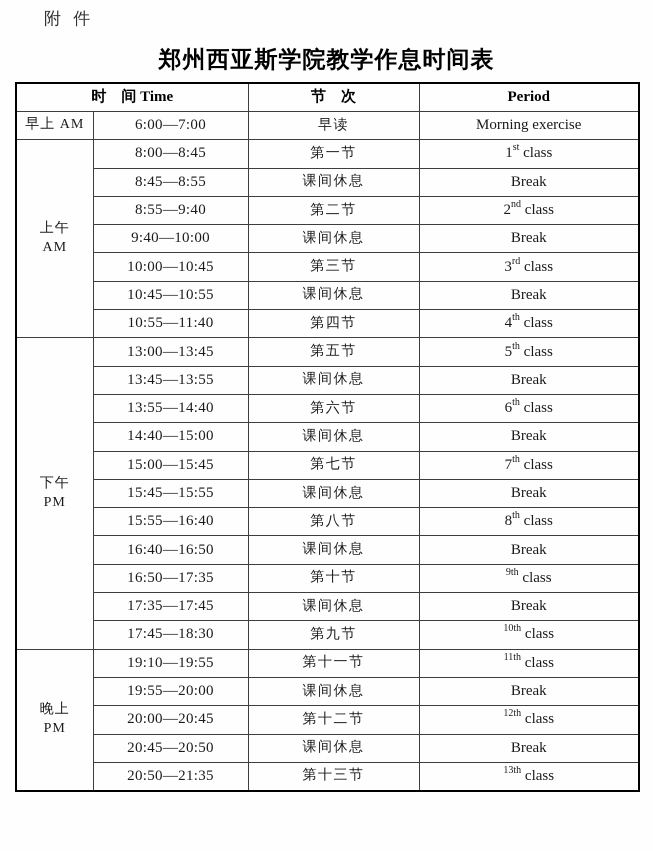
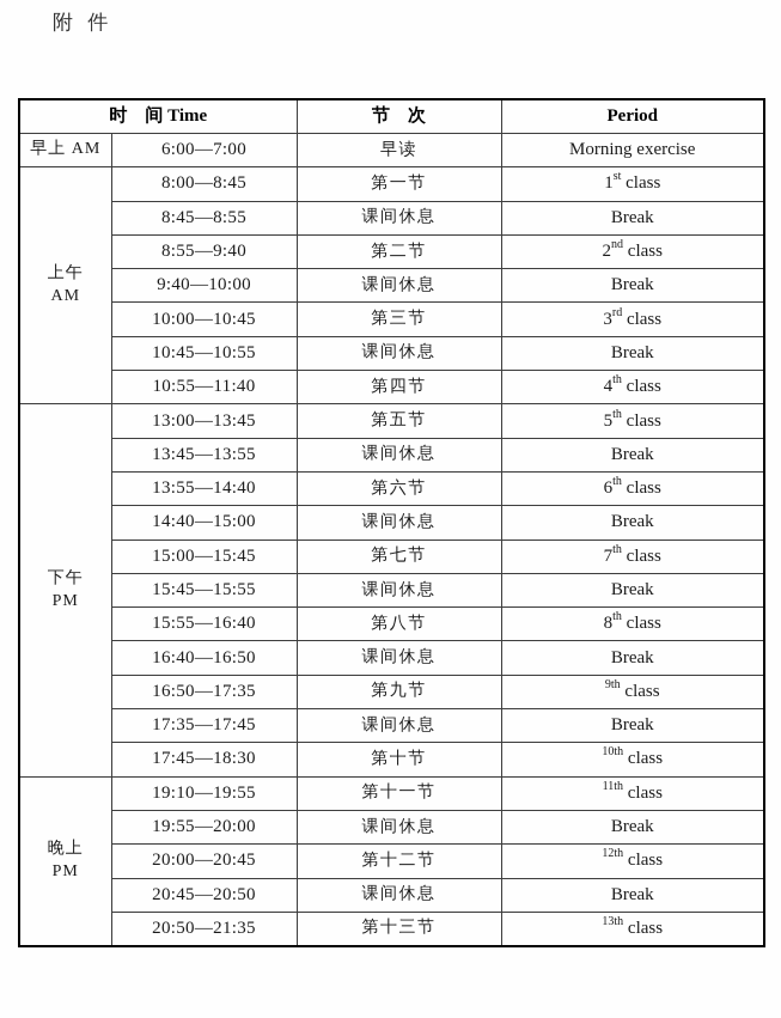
  附 件
- 郑州西亚斯学院教学作息时间表
  时 间 Time	节 次	Period
  早上 AM	6:00—7:00	早读	Morning exercise
  上午AM	8:00—8:45	第一节	1st class
  8:45—8:55	课间休息	Break
  8:55—9:40	第二节	2nd class
  9:40—10:00	课间休息	Break
  10:00—10:45	第三节	3rd class
  10:45—10:55	课间休息	Break
  10:55—11:40	第四节	4th class
  下午PM	13:00—13:45	第五节	5th class
  13:45—13:55	课间休息	Break
  13:55—14:40	第六节	6th class
  14:40—15:00	课间休息	Break
  15:00—15:45	第七节	7th class
  15:45—15:55	课间休息	Break
  15:55—16:40	第八节	8th class
  16:40—16:50	课间休息	Break
- 16:50—17:35	第十节	9th class
+ 16:50—17:35	第九节	9th class
  17:35—17:45	课间休息	Break
- 17:45—18:30	第九节	10th class
+ 17:45—18:30	第十节	10th class
  晚上PM	19:10—19:55	第十一节	11th class
  19:55—20:00	课间休息	Break
  20:00—20:45	第十二节	12th class
  20:45—20:50	课间休息	Break
  20:50—21:35	第十三节	13th class
